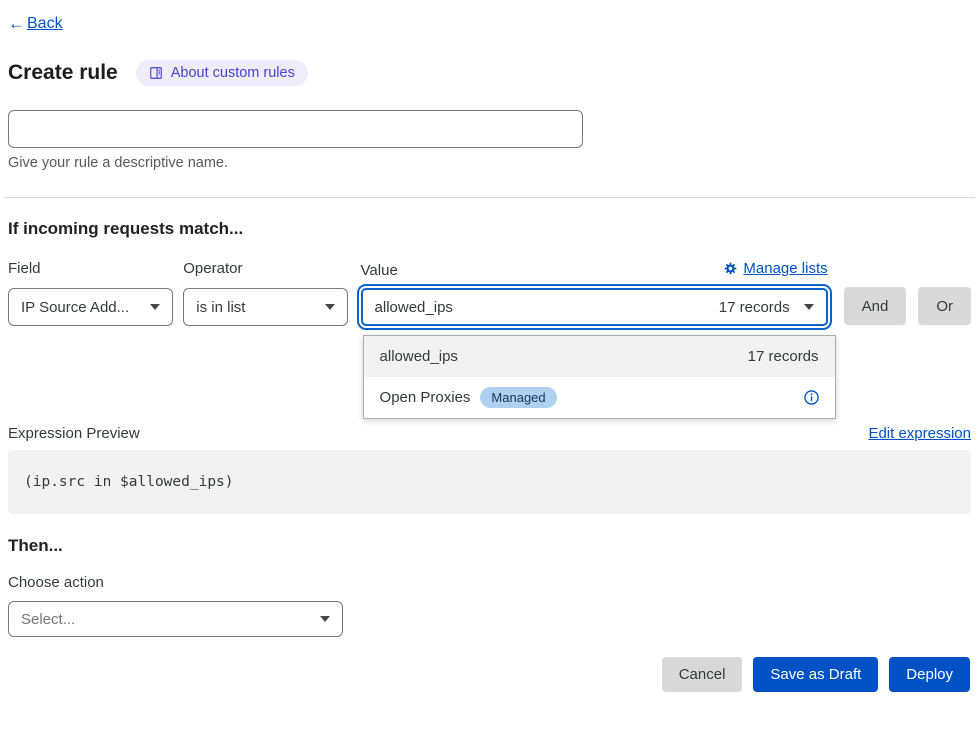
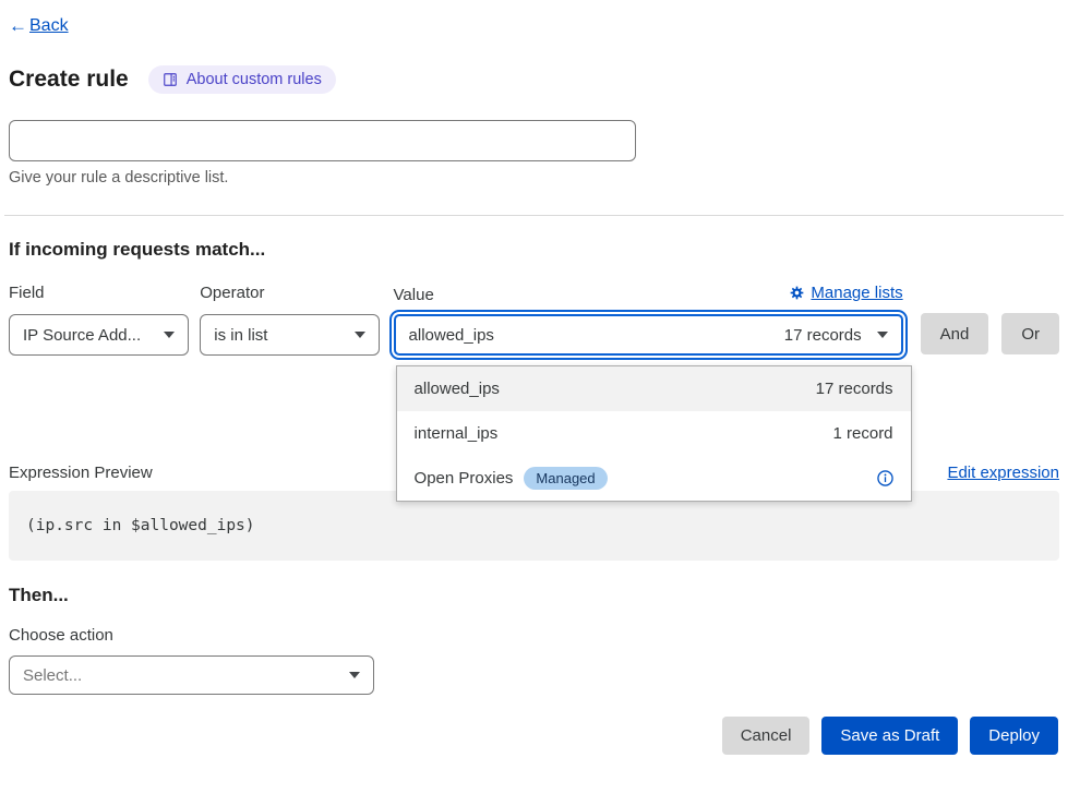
  ←
  Back
  Create rule
  About custom rules
- Give your rule a descriptive name.
+ Give your rule a descriptive list.
  If incoming requests match...
  Field
  IP Source Add...
  Operator
  is in list
  Value
  Manage lists
  allowed_ips
  17 records
  allowed_ips
  17 records
+ internal_ips
+ 1 record
  Open Proxies
  Managed
  And
  Or
  Expression Preview
  Edit expression
  (ip.src in $allowed_ips)
  Then...
  Choose action
  Select...
  Cancel
  Save as Draft
  Deploy
